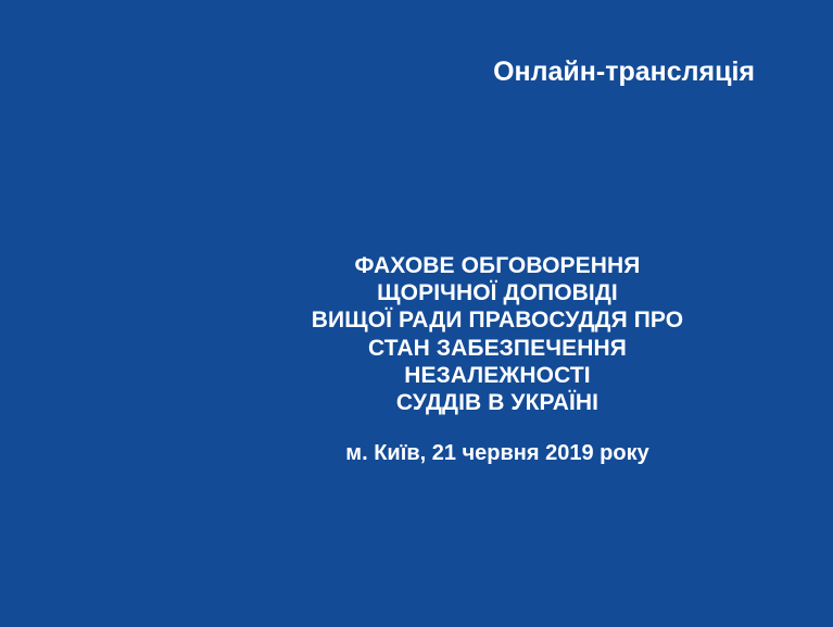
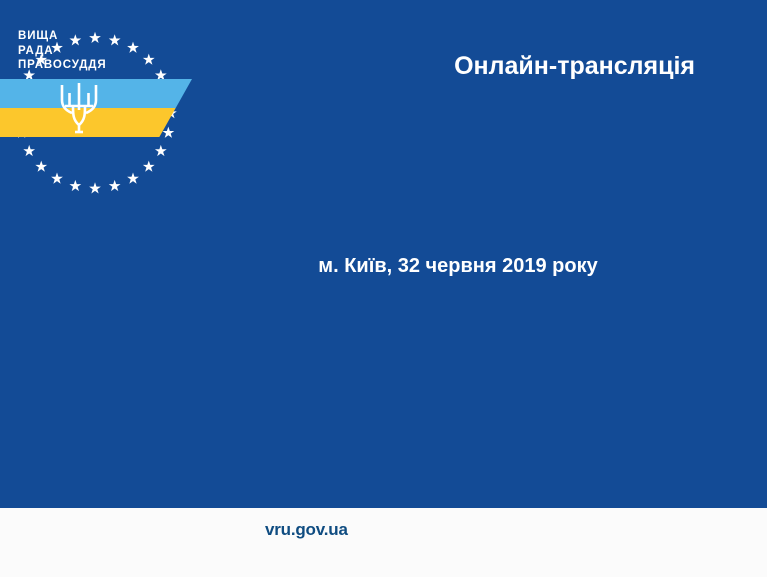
+ ВИЩА
+ РАДА
+ ПРАВОСУДДЯ
  Онлайн-трансляція
- ФАХОВЕ ОБГОВОРЕННЯ
- ЩОРІЧНОЇ ДОПОВІДІ
- ВИЩОЇ РАДИ ПРАВОСУДДЯ ПРО
- СТАН ЗАБЕЗПЕЧЕННЯ
- НЕЗАЛЕЖНОСТІ
- СУДДІВ В УКРАЇНІ
- м. Київ, 21 червня 2019 року
+ м. Київ, 32 червня 2019 року
+ vru.gov.ua
